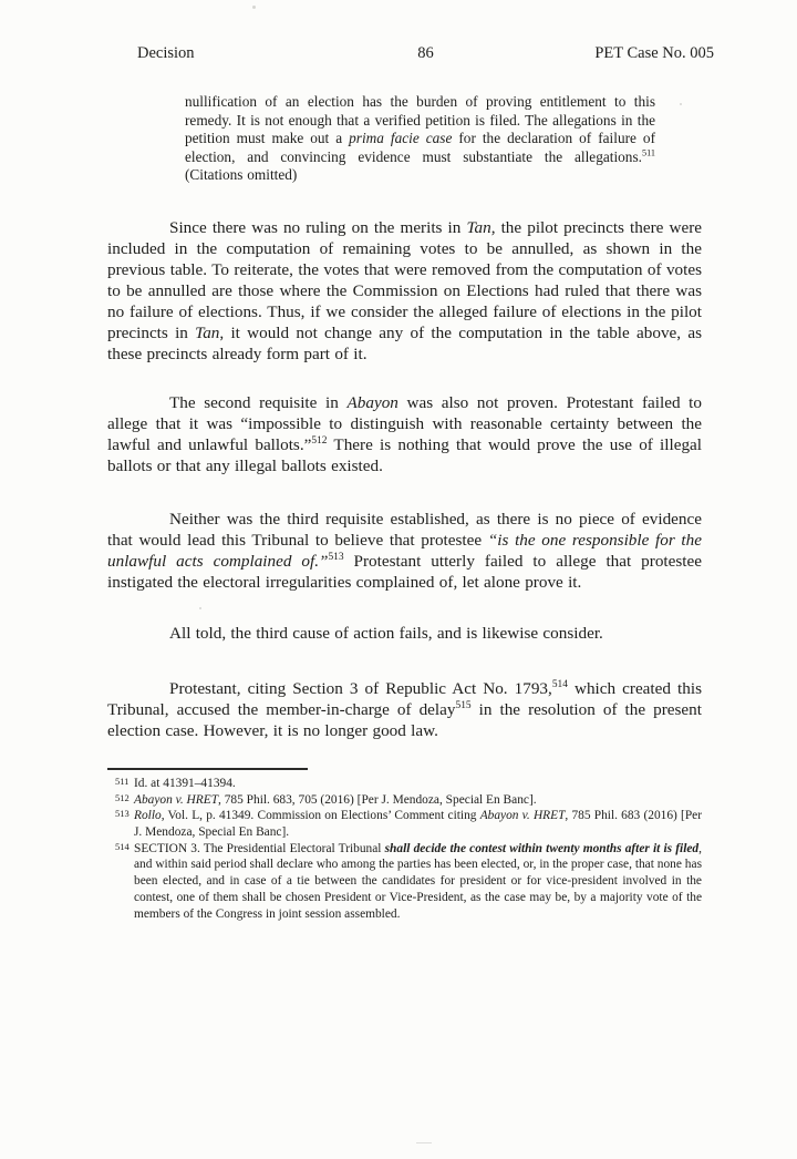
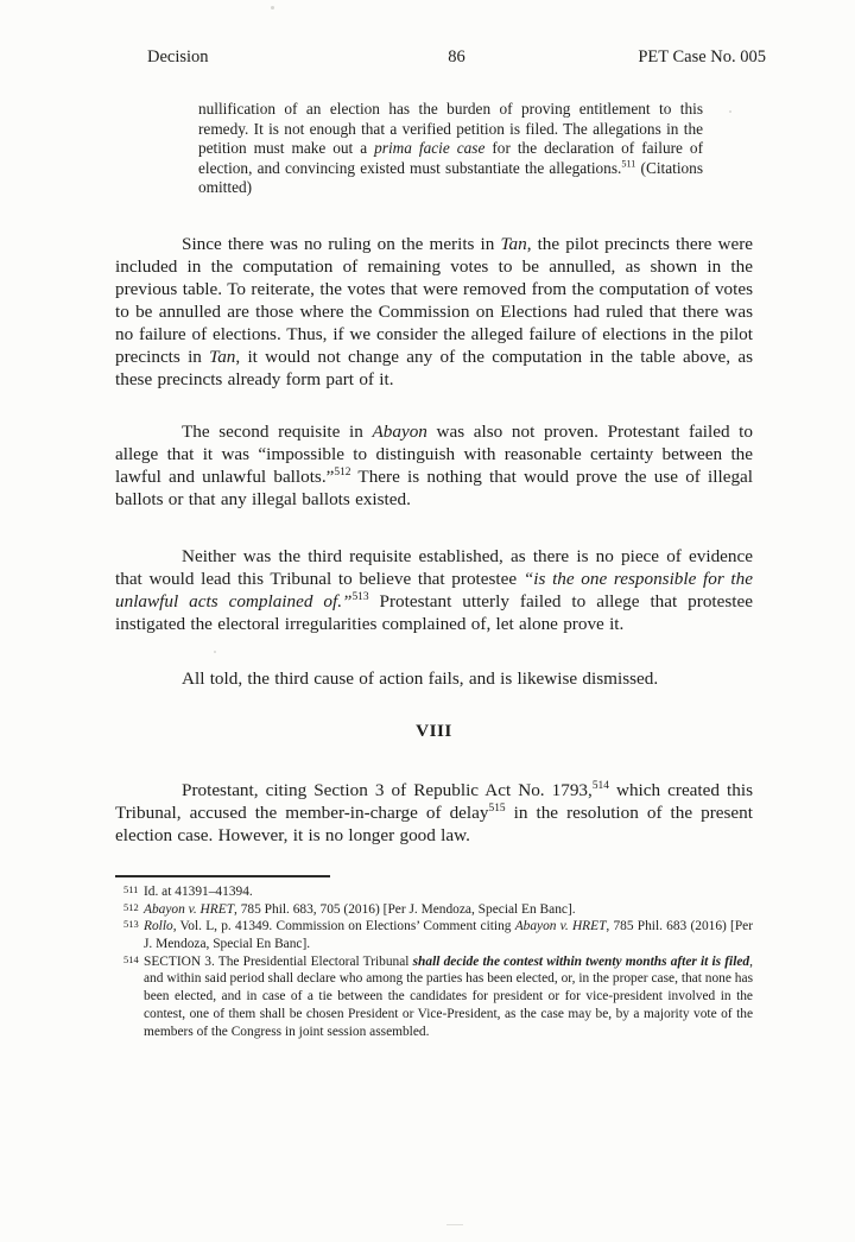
  Decision
  86
  PET Case No. 005
- nullification of an election has the burden of proving entitlement to this remedy. It is not enough that a verified petition is filed. The allegations in the petition must make out a prima facie case for the declaration of failure of election, and convincing evidence must substantiate the allegations.511 (Citations omitted)
+ nullification of an election has the burden of proving entitlement to this remedy. It is not enough that a verified petition is filed. The allegations in the petition must make out a prima facie case for the declaration of failure of election, and convincing existed must substantiate the allegations.511 (Citations omitted)
  Since there was no ruling on the merits in Tan, the pilot precincts there were included in the computation of remaining votes to be annulled, as shown in the previous table. To reiterate, the votes that were removed from the computation of votes to be annulled are those where the Commission on Elections had ruled that there was no failure of elections. Thus, if we consider the alleged failure of elections in the pilot precincts in Tan, it would not change any of the computation in the table above, as these precincts already form part of it.
  The second requisite in Abayon was also not proven. Protestant failed to allege that it was “impossible to distinguish with reasonable certainty between the lawful and unlawful ballots.”512 There is nothing that would prove the use of illegal ballots or that any illegal ballots existed.
  Neither was the third requisite established, as there is no piece of evidence that would lead this Tribunal to believe that protestee “is the one responsible for the unlawful acts complained of.”513 Protestant utterly failed to allege that protestee instigated the electoral irregularities complained of, let alone prove it.
- All told, the third cause of action fails, and is likewise consider.
+ All told, the third cause of action fails, and is likewise dismissed.
+ VIII
  Protestant, citing Section 3 of Republic Act No. 1793,514 which created this Tribunal, accused the member-in-charge of delay515 in the resolution of the present election case. However, it is no longer good law.
  511
  Id. at 41391–41394.
  512
  Abayon v. HRET, 785 Phil. 683, 705 (2016) [Per J. Mendoza, Special En Banc].
  513
  Rollo, Vol. L, p. 41349. Commission on Elections’ Comment citing Abayon v. HRET, 785 Phil. 683 (2016) [Per J. Mendoza, Special En Banc].
  514
  SECTION 3. The Presidential Electoral Tribunal shall decide the contest within twenty months after it is filed, and within said period shall declare who among the parties has been elected, or, in the proper case, that none has been elected, and in case of a tie between the candidates for president or for vice-president involved in the contest, one of them shall be chosen President or Vice-President, as the case may be, by a majority vote of the members of the Congress in joint session assembled.
